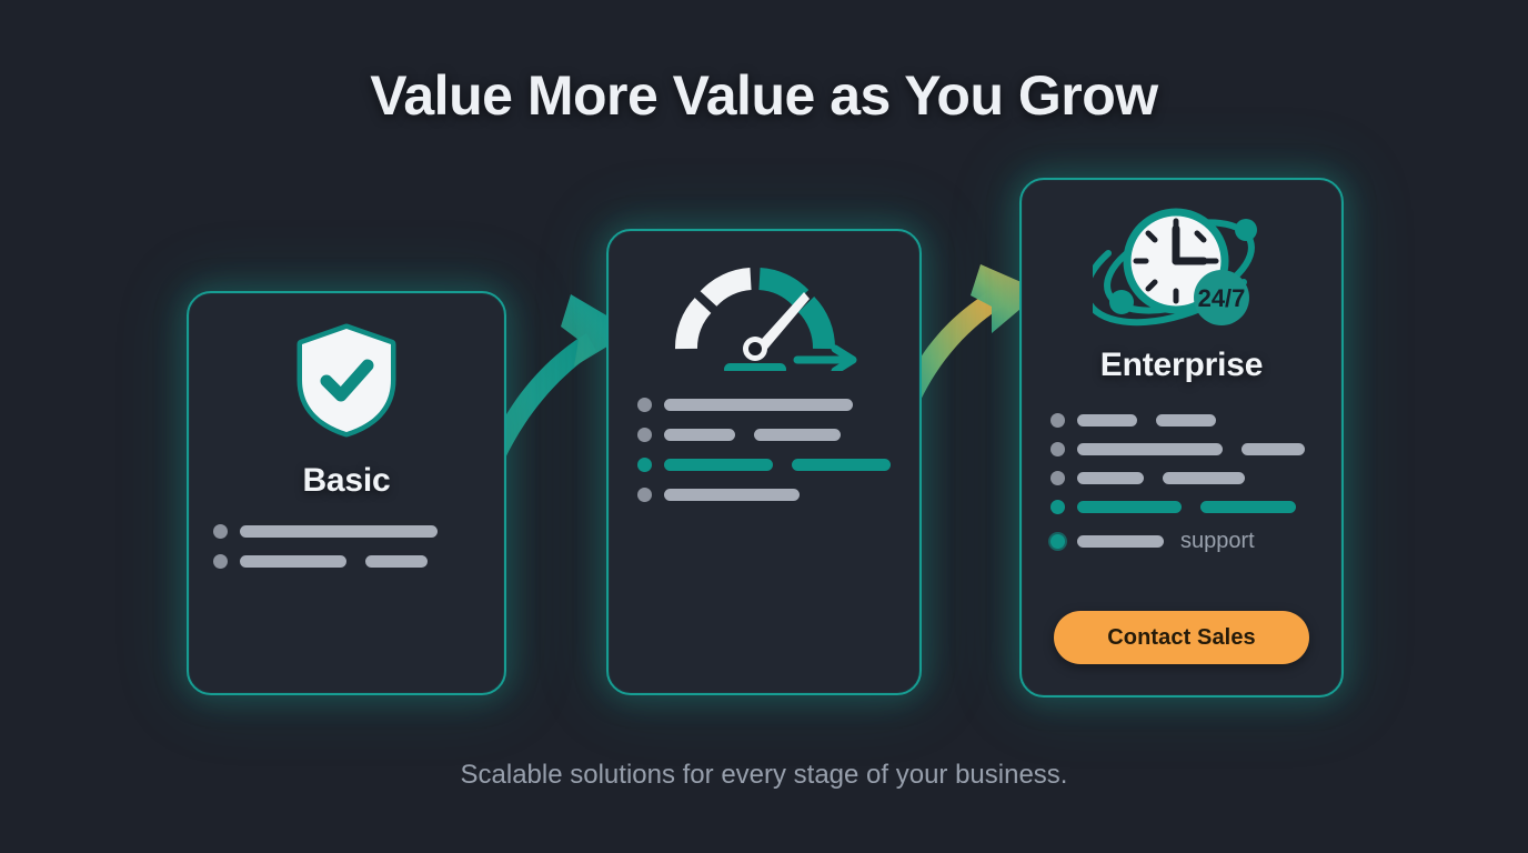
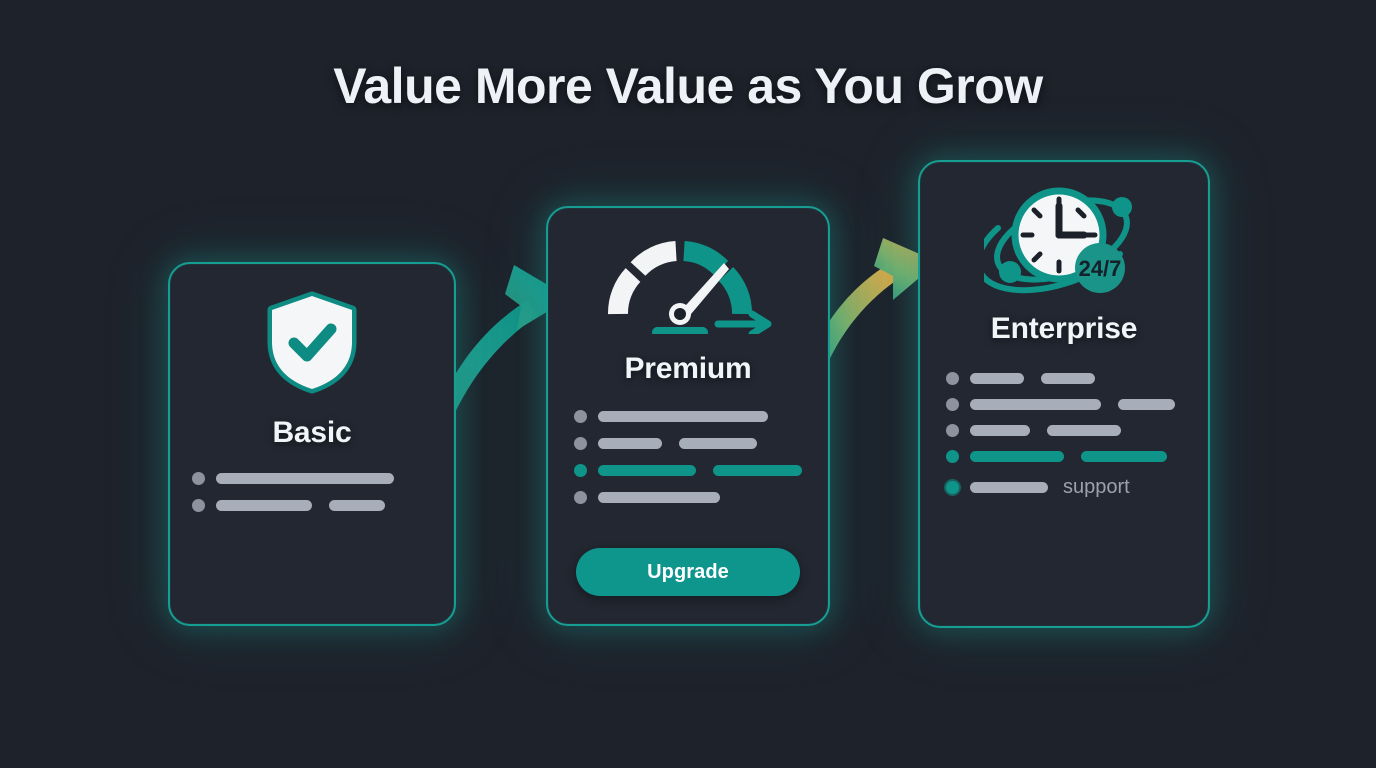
  Value More Value as You Grow
  Basic
+ Premium
+ Upgrade
  24/7
  Enterprise
  support
- Contact Sales
- Scalable solutions for every stage of your business.
